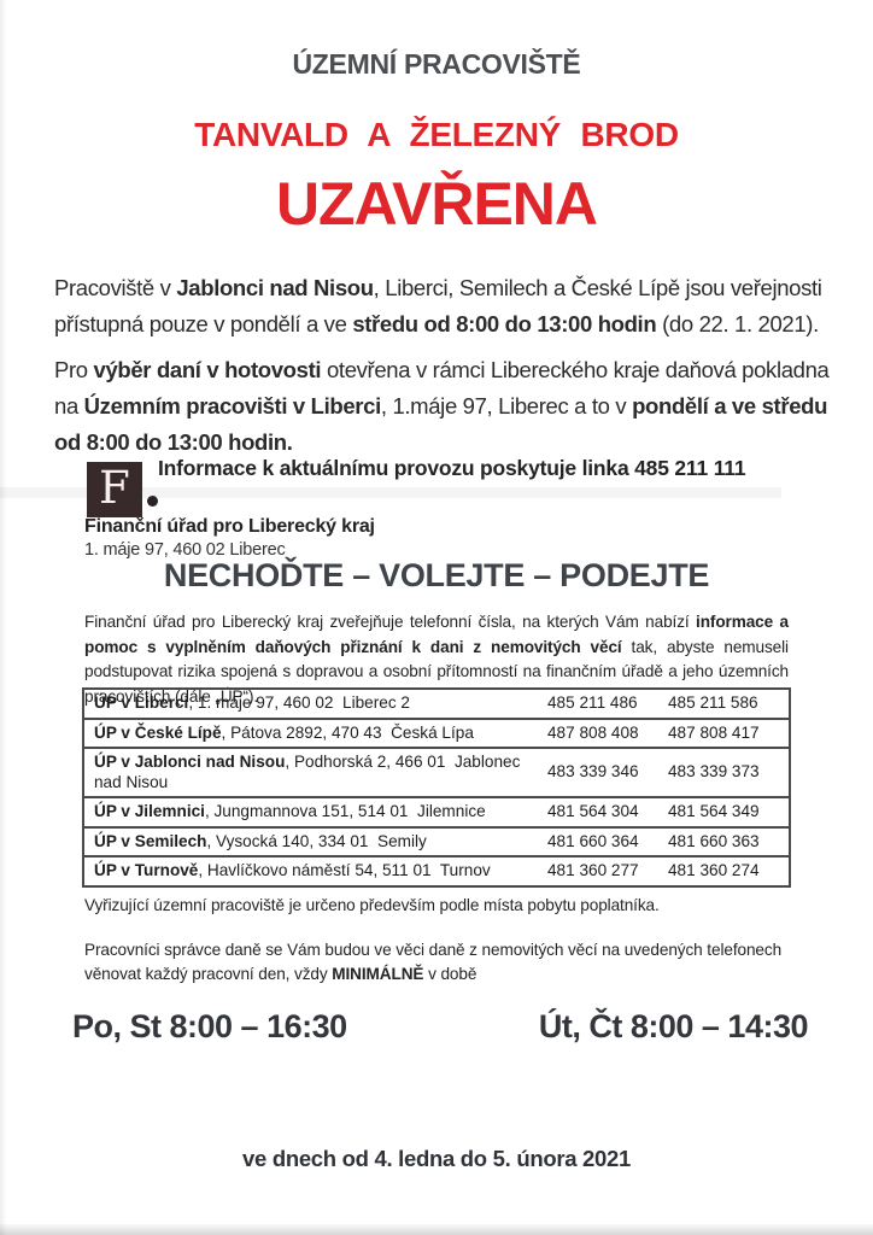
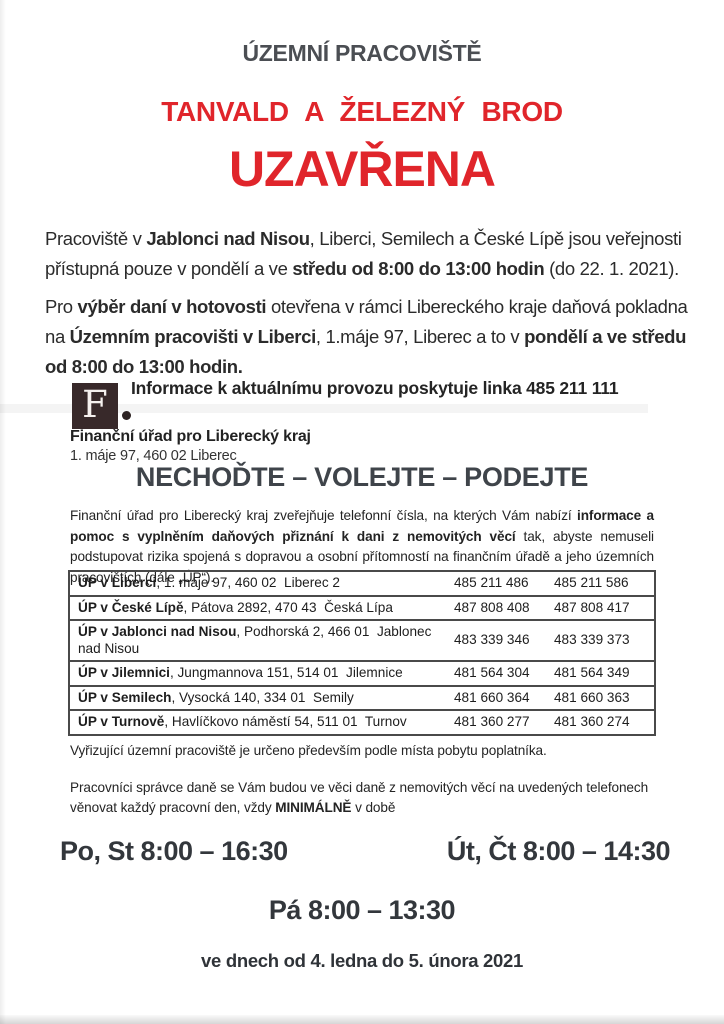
  ÚZEMNÍ PRACOVIŠTĚ
  TANVALD A ŽELEZNÝ BROD
  UZAVŘENA
  Pracoviště v Jablonci nad Nisou, Liberci, Semilech a České Lípě jsou veřejnosti přístupná pouze v pondělí a ve středu od 8:00 do 13:00 hodin (do 22. 1. 2021).
  Pro výběr daní v hotovosti otevřena v rámci Libereckého kraje daňová pokladna na Územním pracovišti v Liberci, 1.máje 97, Liberec a to v pondělí a ve středu od 8:00 do 13:00 hodin.
  F
  Informace k aktuálnímu provozu poskytuje linka 485 211 111
  Finanční úřad pro Liberecký kraj
  1. máje 97, 460 02 Liberec
  NECHOĎTE – VOLEJTE – PODEJTE
  Finanční úřad pro Liberecký kraj zveřejňuje telefonní čísla, na kterých Vám nabízí informace a pomoc s vyplněním daňových přiznání k dani z nemovitých věcí tak, abyste nemuseli podstupovat rizika spojená s dopravou a osobní přítomností na finančním úřadě a jeho územních pracovištích (dále „ÚP“).
  ÚP v Liberci, 1. máje 97, 460 02 Liberec 2
  485 211 486
  485 211 586
  ÚP v České Lípě, Pátova 2892, 470 43 Česká Lípa
  487 808 408
  487 808 417
  ÚP v Jablonci nad Nisou, Podhorská 2, 466 01 Jablonec nad Nisou
  483 339 346
  483 339 373
  ÚP v Jilemnici, Jungmannova 151, 514 01 Jilemnice
  481 564 304
  481 564 349
  ÚP v Semilech, Vysocká 140, 334 01 Semily
  481 660 364
  481 660 363
  ÚP v Turnově, Havlíčkovo náměstí 54, 511 01 Turnov
  481 360 277
  481 360 274
  Vyřizující územní pracoviště je určeno především podle místa pobytu poplatníka.
  Pracovníci správce daně se Vám budou ve věci daně z nemovitých věcí na uvedených telefonech věnovat každý pracovní den, vždy MINIMÁLNĚ v době
  Po, St 8:00 – 16:30
  Út, Čt 8:00 – 14:30
+ Pá 8:00 – 13:30
  ve dnech od 4. ledna do 5. února 2021
